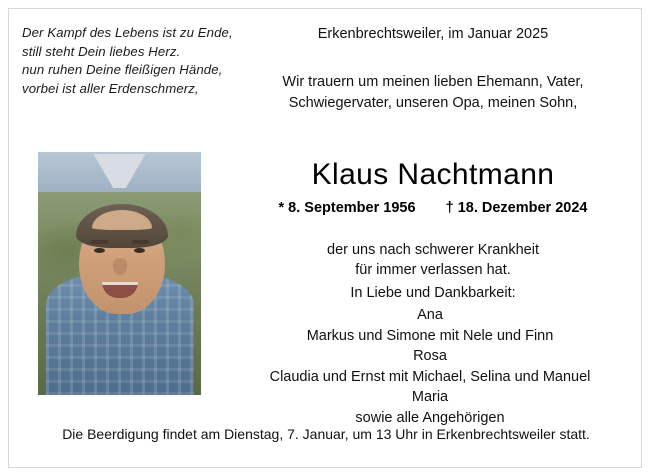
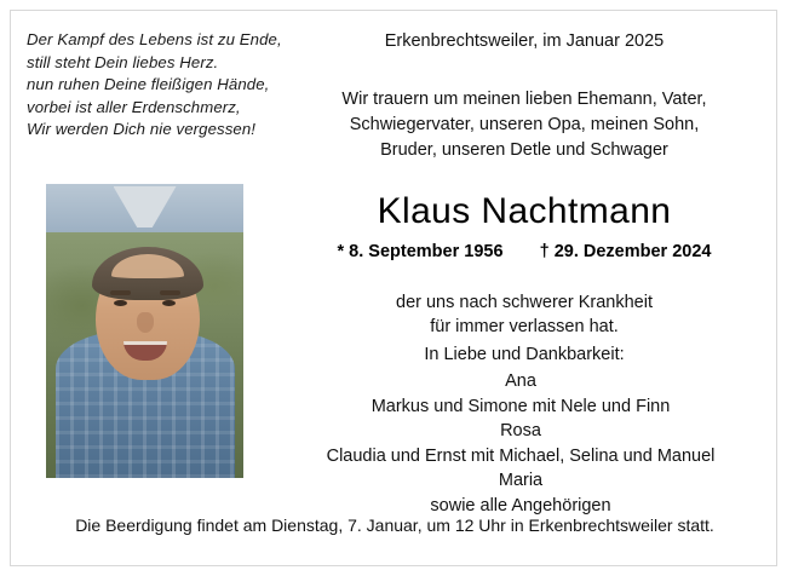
  Der Kampf des Lebens ist zu Ende,
  still steht Dein liebes Herz.
  nun ruhen Deine fleißigen Hände,
  vorbei ist aller Erdenschmerz,
+ Wir werden Dich nie vergessen!
  Erkenbrechtsweiler, im Januar 2025
  Wir trauern um meinen lieben Ehemann, Vater,
  Schwiegervater, unseren Opa, meinen Sohn,
+ Bruder, unseren Detle und Schwager
  Klaus Nachtmann
- * 8. September 1956 † 18. Dezember 2024
+ * 8. September 1956 † 29. Dezember 2024
  der uns nach schwerer Krankheit
  für immer verlassen hat.
  In Liebe und Dankbarkeit:
  Ana
  Markus und Simone mit Nele und Finn
  Rosa
  Claudia und Ernst mit Michael, Selina und Manuel
  Maria
  sowie alle Angehörigen
- Die Beerdigung findet am Dienstag, 7. Januar, um 13 Uhr in Erkenbrechtsweiler statt.
+ Die Beerdigung findet am Dienstag, 7. Januar, um 12 Uhr in Erkenbrechtsweiler statt.
